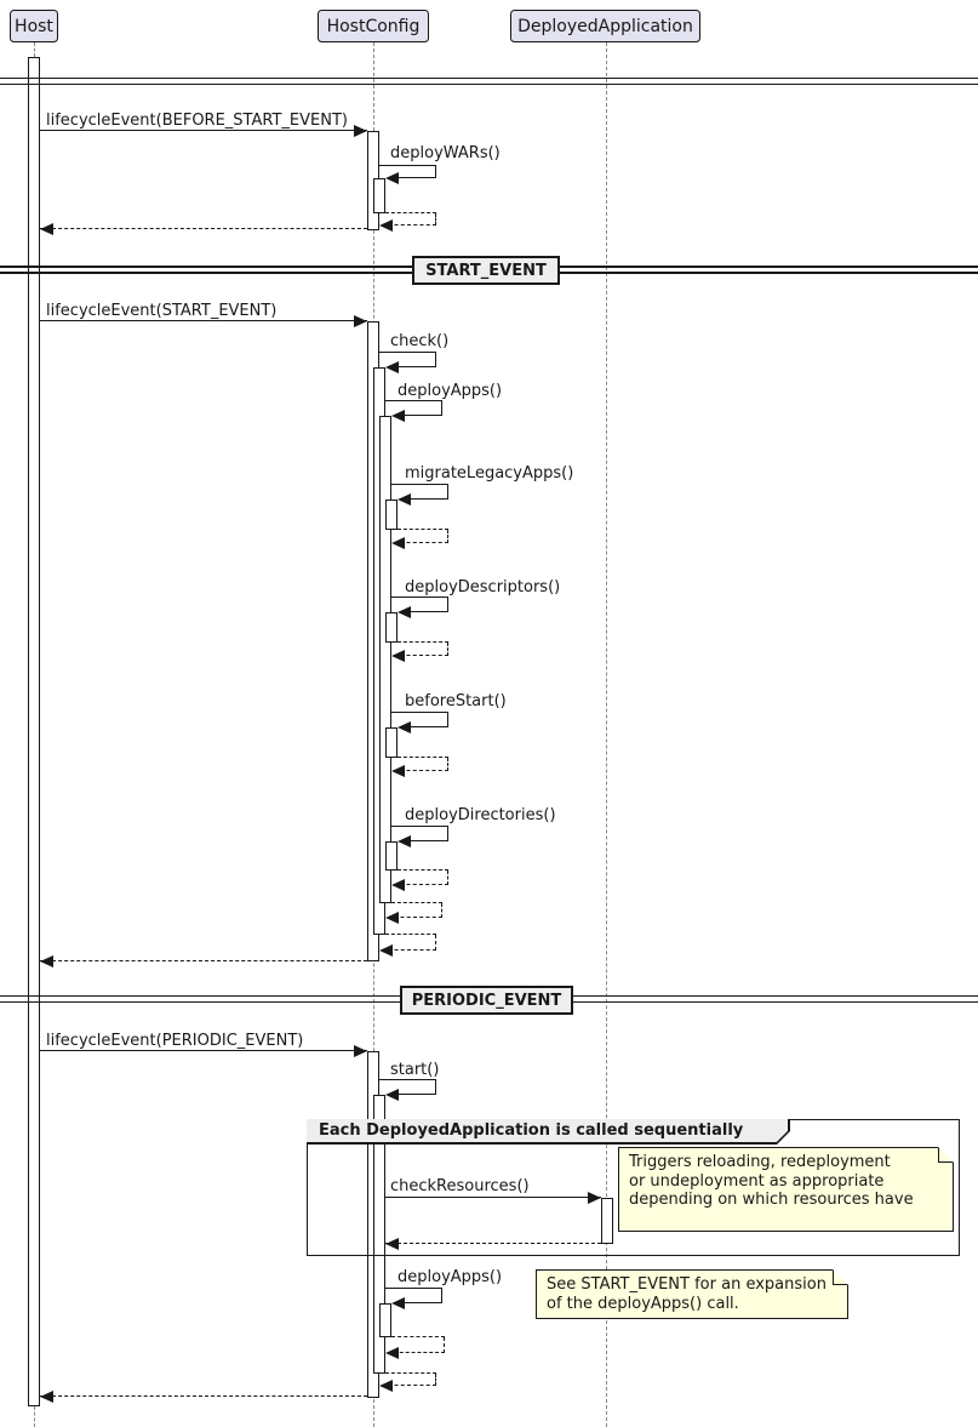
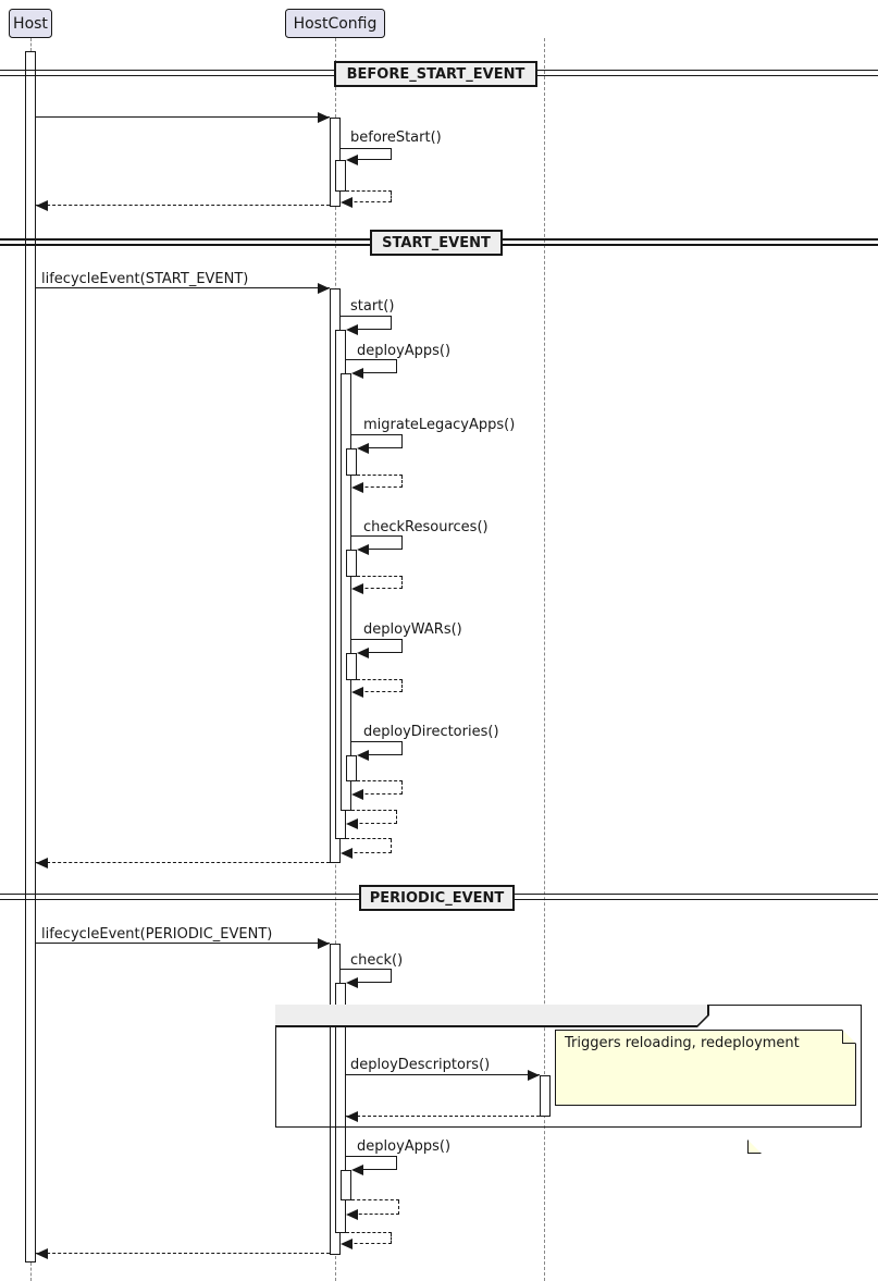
- Each DeployedApplication is called sequentially
- lifecycleEvent(BEFORE_START_EVENT)
- deployWARs()
+ beforeStart()
  lifecycleEvent(START_EVENT)
- check()
+ start()
  deployApps()
  migrateLegacyApps()
- deployDescriptors()
+ checkResources()
- beforeStart()
+ deployWARs()
  deployDirectories()
  lifecycleEvent(PERIODIC_EVENT)
- start()
+ check()
- checkResources()
+ deployDescriptors()
  deployApps()
+ BEFORE_START_EVENT
  START_EVENT
  PERIODIC_EVENT
  Triggers reloading, redeployment
- or undeployment as appropriate
- depending on which resources have
- See START_EVENT for an expansion
- of the deployApps() call.
  Host
  HostConfig
- DeployedApplication
